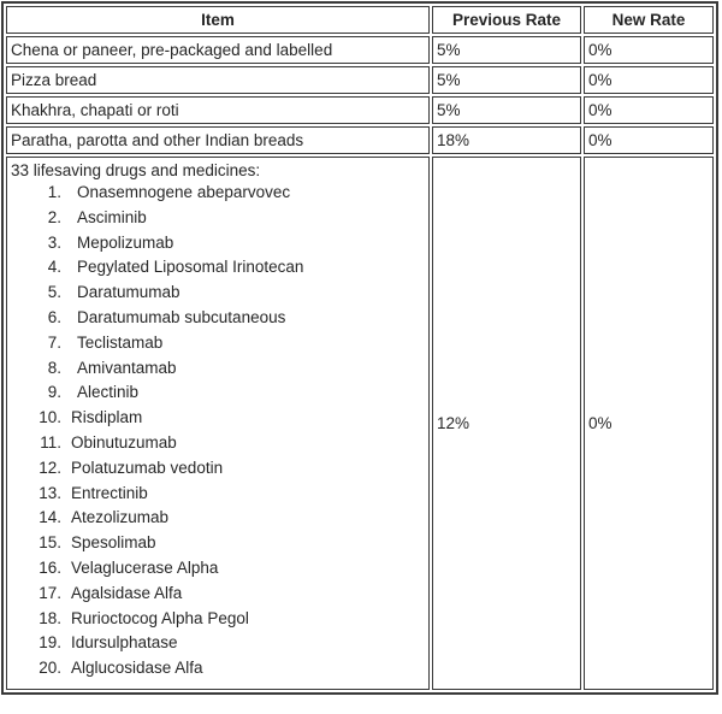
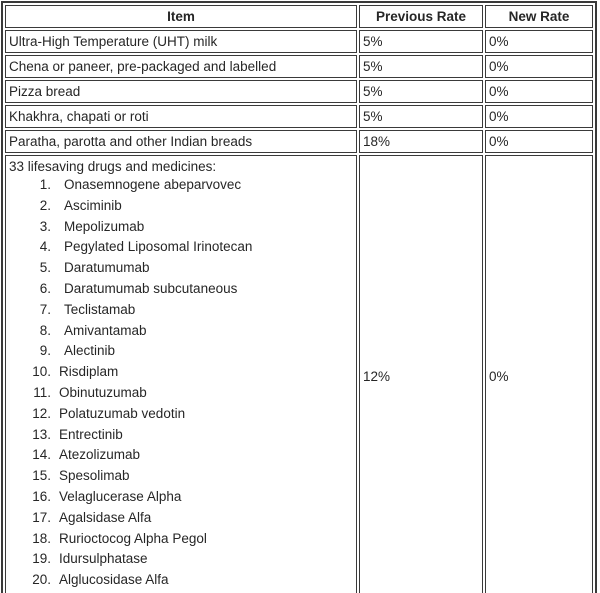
  Item	Previous Rate	New Rate
+ Ultra-High Temperature (UHT) milk	5%	0%
  Chena or paneer, pre-packaged and labelled	5%	0%
  Pizza bread	5%	0%
  Khakhra, chapati or roti	5%	0%
  Paratha, parotta and other Indian breads	18%	0%
  33 lifesaving drugs and medicines: 1. Onasemnogene abeparvovec 2. Asciminib 3. Mepolizumab 4. Pegylated Liposomal Irinotecan 5. Daratumumab 6. Daratumumab subcutaneous 7. Teclistamab 8. Amivantamab 9. Alectinib 10. Risdiplam 11. Obinutuzumab 12. Polatuzumab vedotin 13. Entrectinib 14. Atezolizumab 15. Spesolimab 16. Velaglucerase Alpha 17. Agalsidase Alfa 18. Rurioctocog Alpha Pegol 19. Idursulphatase 20. Alglucosidase Alfa	12%	0%
